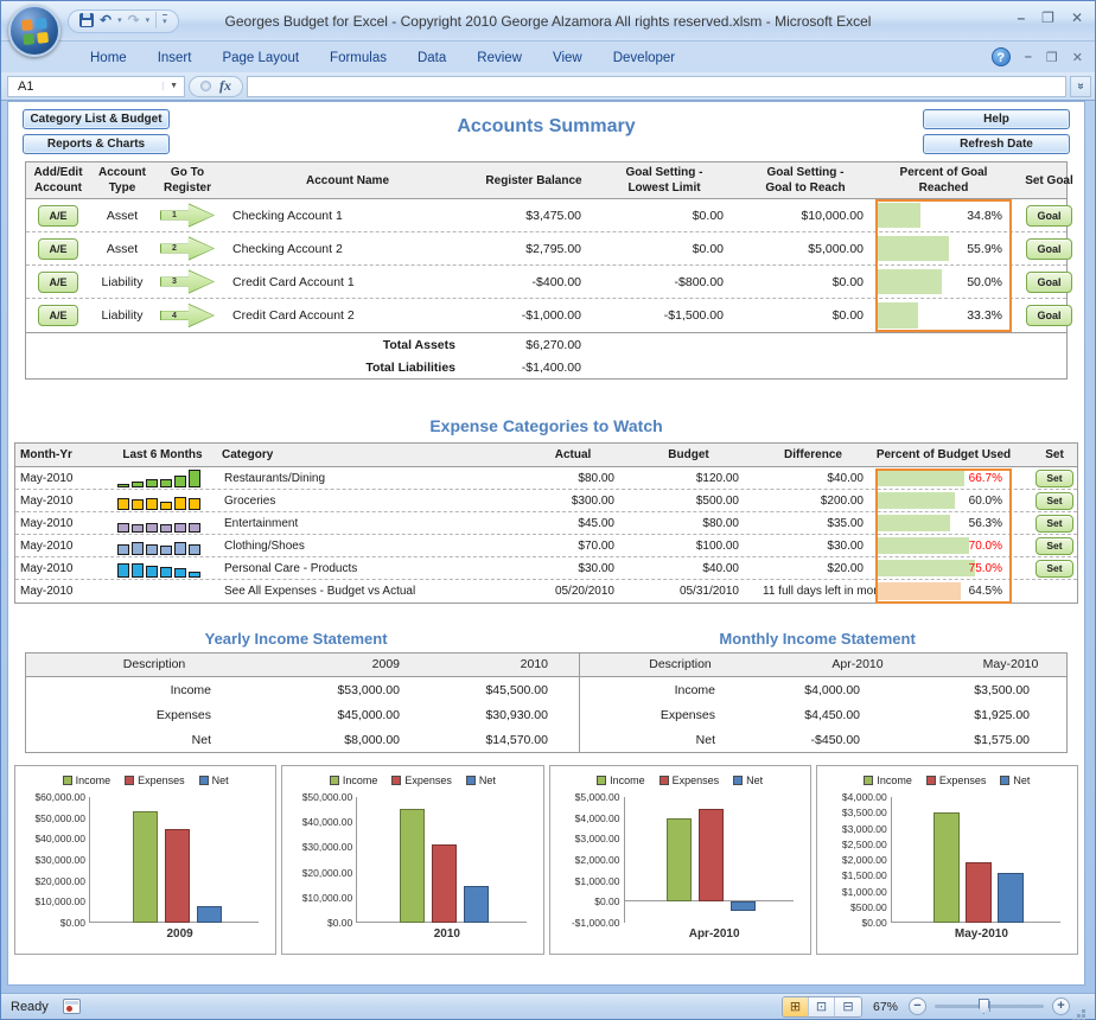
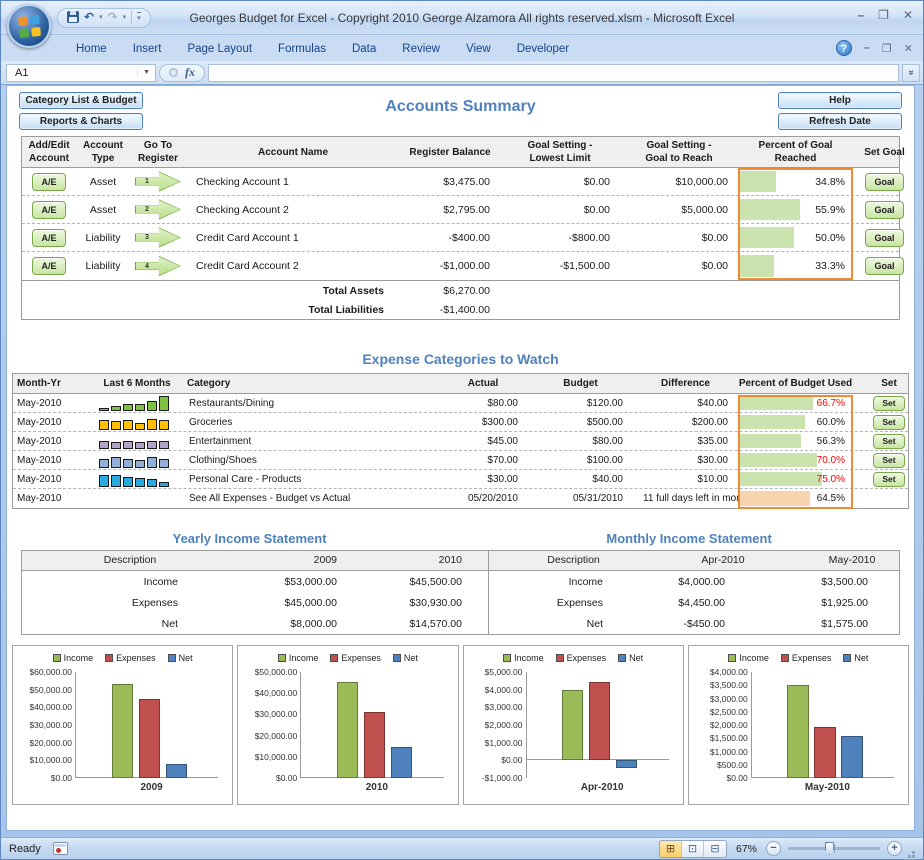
  ↶
  ↷
  Georges Budget for Excel - Copyright 2010 George Alzamora All rights reserved.xlsm - Microsoft Excel
  –
  ❐
  ✕
  Home
  Insert
  Page Layout
  Formulas
  Data
  Review
  View
  Developer
  ?
  –
  ❐
  ✕
  A1
  fx
  Category List & Budget
  Reports & Charts
  Accounts Summary
  Help
  Refresh Date
  Add/Edit
  Account
  Account
  Type
  Go To
  Register
  Account Name
  Register Balance
  Goal Setting -
  Lowest Limit
  Goal Setting -
  Goal to Reach
  Percent of Goal
  Reached
  Set Goal
  A/E
  Asset
  Checking Account 1
  $3,475.00
  $0.00
  $10,000.00
  34.8%
  Goal
  A/E
  Asset
  Checking Account 2
  $2,795.00
  $0.00
  $5,000.00
  55.9%
  Goal
  A/E
  Liability
  Credit Card Account 1
  -$400.00
  -$800.00
  $0.00
  50.0%
  Goal
  A/E
  Liability
  Credit Card Account 2
  -$1,000.00
  -$1,500.00
  $0.00
  33.3%
  Goal
  Total Assets
  $6,270.00
  Total Liabilities
  -$1,400.00
  Expense Categories to Watch
  Month-Yr
  Last 6 Months
  Category
  Actual
  Budget
  Difference
  Percent of Budget Used
  Set
  May-2010
  Restaurants/Dining
  $80.00
  $120.00
  $40.00
  66.7%
  Set
  May-2010
  Groceries
  $300.00
  $500.00
  $200.00
  60.0%
  Set
  May-2010
  Entertainment
  $45.00
  $80.00
  $35.00
  56.3%
  Set
  May-2010
  Clothing/Shoes
  $70.00
  $100.00
  $30.00
  70.0%
  Set
  May-2010
  Personal Care - Products
  $30.00
  $40.00
- $20.00
+ $10.00
  75.0%
  Set
  May-2010
  See All Expenses - Budget vs Actual
  05/20/2010
  05/31/2010
  11 full days left in mo
  64.5%
  Yearly Income Statement
  Monthly Income Statement
  Description
  2009
  2010
  Description
  Apr-2010
  May-2010
  Income
  $53,000.00
  $45,500.00
  Income
  $4,000.00
  $3,500.00
  Expenses
  $45,000.00
  $30,930.00
  Expenses
  $4,450.00
  $1,925.00
  Net
  $8,000.00
  $14,570.00
  Net
  -$450.00
  $1,575.00
  Income
  Expenses
  Net
  $60,000.00
  $50,000.00
  $40,000.00
  $30,000.00
  $20,000.00
  $10,000.00
  $0.00
  2009
  Income
  Expenses
  Net
  $50,000.00
  $40,000.00
  $30,000.00
  $20,000.00
  $10,000.00
  $0.00
  2010
  Income
  Expenses
  Net
  $5,000.00
  $4,000.00
  $3,000.00
  $2,000.00
  $1,000.00
  $0.00
  -$1,000.00
  Apr-2010
  Income
  Expenses
  Net
  $4,000.00
  $3,500.00
  $3,000.00
  $2,500.00
  $2,000.00
  $1,500.00
  $1,000.00
  $500.00
  $0.00
  May-2010
  Ready
  ⊞
  ⊡
  ⊟
  67%
  −
  +
